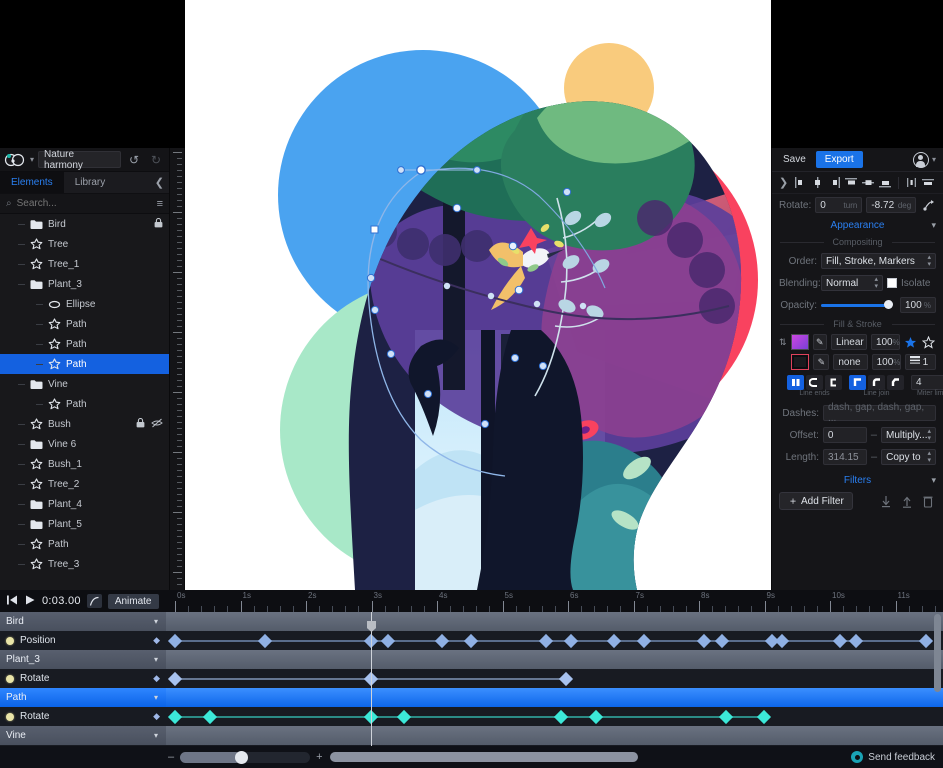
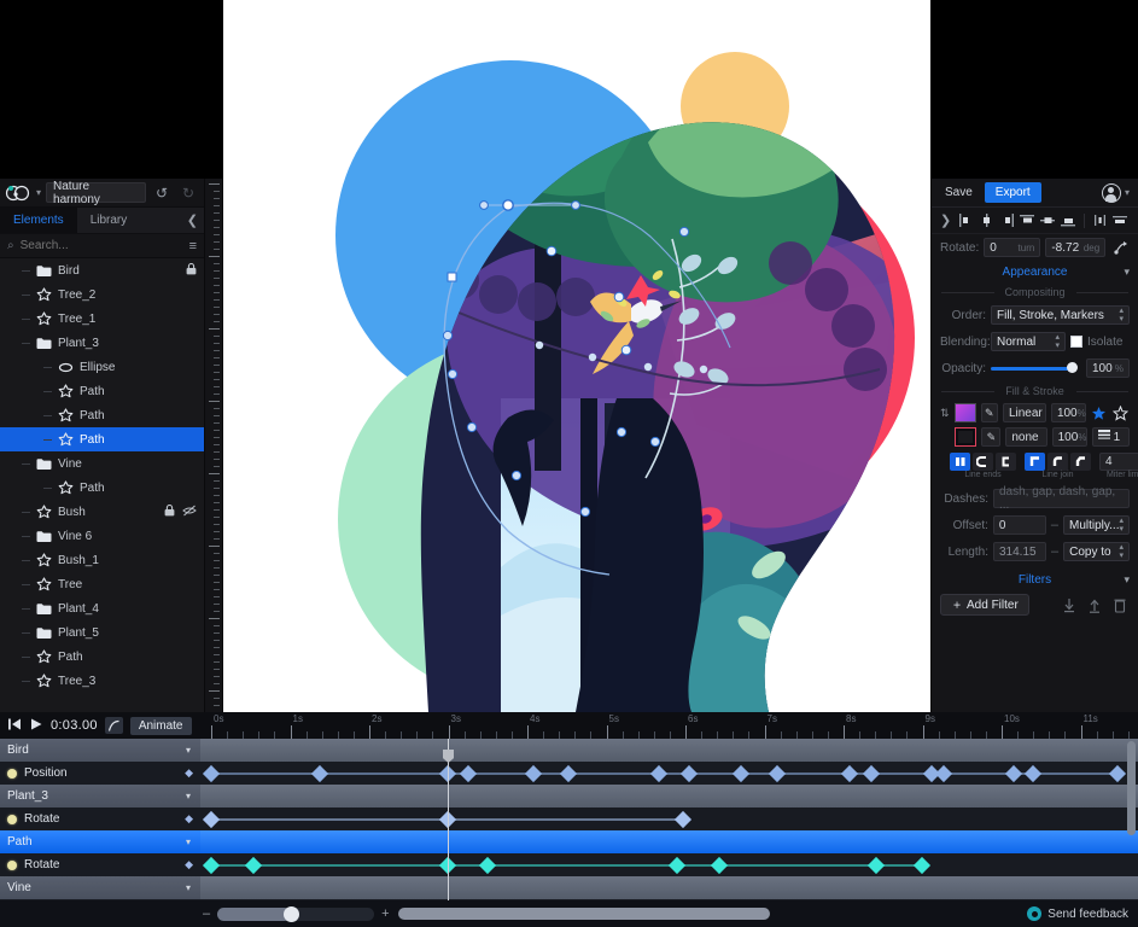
  ▾
  Nature harmony
  ↺
  ↻
  Elements
  Library
  ❮
  ⌕
  Search...
  ≡
  Bird
- Tree
+ Tree_2
  Tree_1
  Plant_3
  Ellipse
  Path
  Path
  Path
  Vine
  Path
  Bush
  Vine 6
  Bush_1
- Tree_2
+ Tree
  Plant_4
  Plant_5
  Path
  Tree_3
  Save
  Export
  ▾
  ❯
  Rotate:
  0
  turn
  -8.72
  deg
  Appearance
  ▾
  Compositing
  Order:
  Fill, Stroke, Markers
  Blending:
  Normal
  Isolate
  Opacity:
  100
  %
  Fill & Stroke
  ⇅
  ✎
  Linear
  100
  %
  ✎
  none
  100
  %
  1
  4
  Dashes:
  dash, gap, dash, gap, ...
  Offset:
  0
  –
  Multiply...
  Length:
  314.15
  –
  Copy to
  Filters
  ▾
  ＋
  Add Filter
  0:03.00
  Animate
  0s
  1s
  2s
  3s
  4s
  5s
  6s
  7s
  8s
  9s
  10s
  11s
  Bird
  ▾
  Position
  ◆
  Plant_3
  ▾
  Rotate
  ◆
  Path
  ▾
  Rotate
  ◆
  Vine
  ▾
  –
  +
  Send feedback
